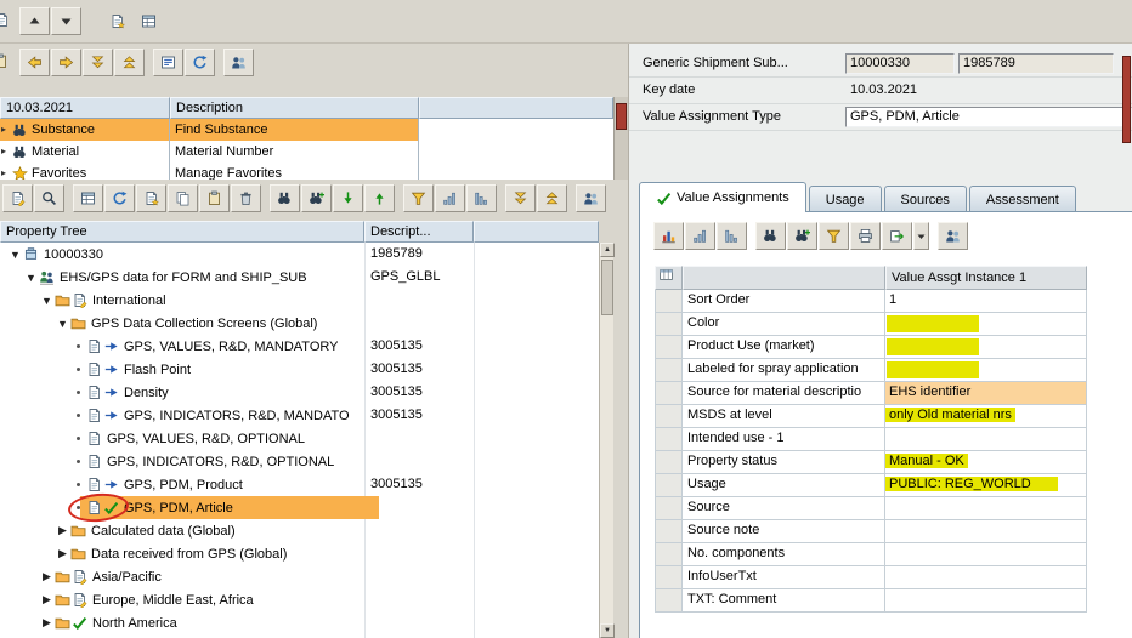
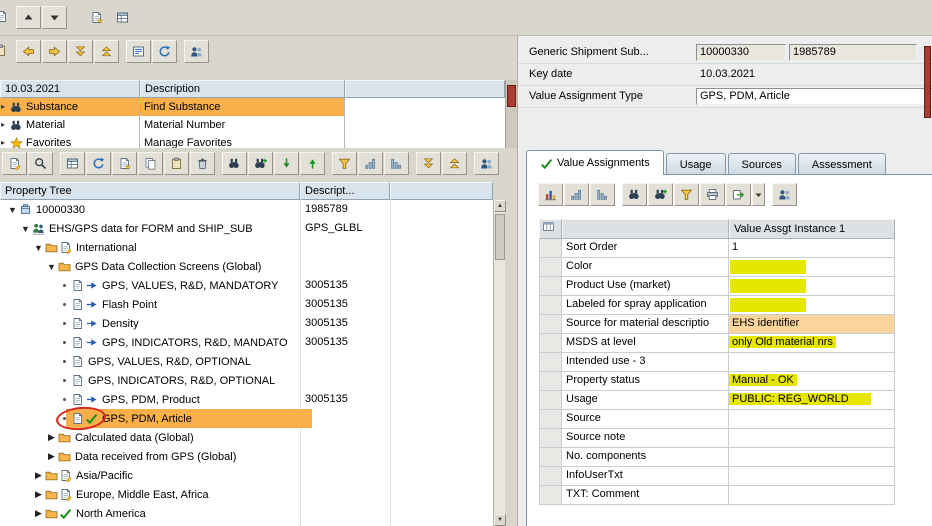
  10.03.2021
  Description
  ▸
  Substance
  Find Substance
  ▸
  Material
  Material Number
  ▸
  Favorites
  Manage Favorites
  Property Tree
  Descript...
  ▼
  10000330
  1985789
  ▼
  EHS/GPS data for FORM and SHIP_SUB
  GPS_GLBL
  ▼
  International
  ▼
  GPS Data Collection Screens (Global)
  GPS, VALUES, R&D, MANDATORY
  3005135
  Flash Point
  3005135
  Density
  3005135
  GPS, INDICATORS, R&D, MANDATO
  3005135
  GPS, VALUES, R&D, OPTIONAL
  GPS, INDICATORS, R&D, OPTIONAL
  GPS, PDM, Product
  3005135
  GPS, PDM, Article
  ▶
  Calculated data (Global)
  ▶
  Data received from GPS (Global)
  ▶
  Asia/Pacific
  ▶
  Europe, Middle East, Africa
  ▶
  North America
  Generic Shipment Sub...
  10000330
  1985789
  Key date
  10.03.2021
  Value Assignment Type
  GPS, PDM, Article
  Value Assignments
  Usage
  Sources
  Assessment
  Value Assgt Instance 1
  Sort Order
  1
  Color
  Product Use (market)
  Labeled for spray application
  Source for material descriptio
  EHS identifier
  MSDS at level
  only Old material nrs
- Intended use - 1
+ Intended use - 3
  Property status
  Manual - OK
  Usage
  PUBLIC: REG_WORLD
  Source
  Source note
  No. components
  InfoUserTxt
  TXT: Comment
